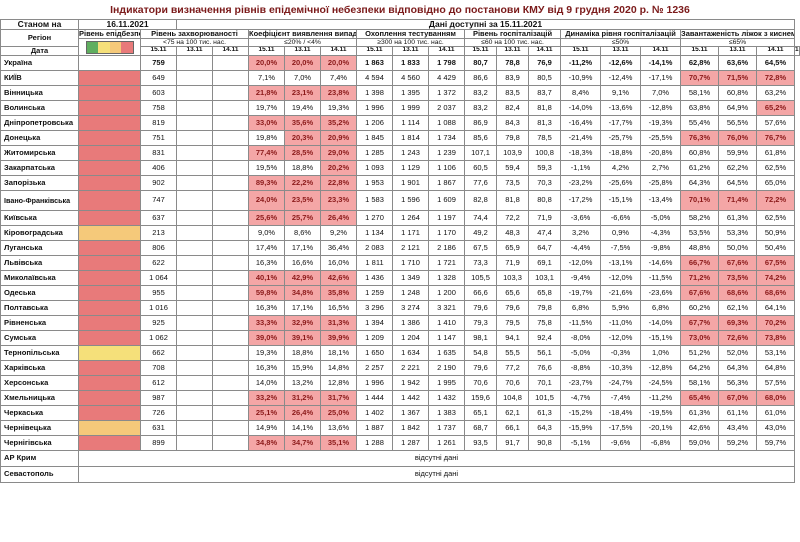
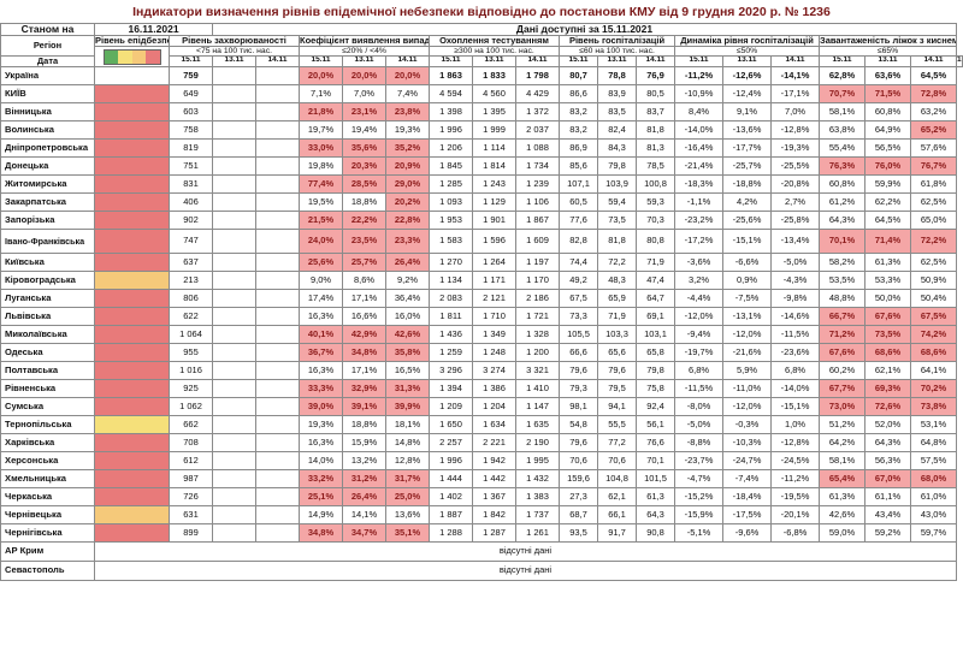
  Індикатори визначення рівнів епідемічної небезпеки відповідно до постанови КМУ від 9 грудня 2020 р. № 1236
  Станом на	16.11.2021	Дані доступні за 15.11.2021
  Регіон	Рівень епідбезп	Рівень захворюваності	Коефіцієнт виявлення випад	Охоплення тестуванням	Рівень госпіталізацій	Динаміка рівня госпіталізацій	Завантаженість ліжок з киснем
  Україна		759			20,0%	20,0%	20,0%	1 863	1 833	1 798	80,7	78,8	76,9	-11,2%	-12,6%	-14,1%	62,8%	63,6%	64,5%
  КИЇВ		649			7,1%	7,0%	7,4%	4 594	4 560	4 429	86,6	83,9	80,5	-10,9%	-12,4%	-17,1%	70,7%	71,5%	72,8%
  Вінницька		603			21,8%	23,1%	23,8%	1 398	1 395	1 372	83,2	83,5	83,7	8,4%	9,1%	7,0%	58,1%	60,8%	63,2%
  Волинська		758			19,7%	19,4%	19,3%	1 996	1 999	2 037	83,2	82,4	81,8	-14,0%	-13,6%	-12,8%	63,8%	64,9%	65,2%
  Дніпропетровська		819			33,0%	35,6%	35,2%	1 206	1 114	1 088	86,9	84,3	81,3	-16,4%	-17,7%	-19,3%	55,4%	56,5%	57,6%
  Донецька		751			19,8%	20,3%	20,9%	1 845	1 814	1 734	85,6	79,8	78,5	-21,4%	-25,7%	-25,5%	76,3%	76,0%	76,7%
  Житомирська		831			77,4%	28,5%	29,0%	1 285	1 243	1 239	107,1	103,9	100,8	-18,3%	-18,8%	-20,8%	60,8%	59,9%	61,8%
  Закарпатська		406			19,5%	18,8%	20,2%	1 093	1 129	1 106	60,5	59,4	59,3	-1,1%	4,2%	2,7%	61,2%	62,2%	62,5%
- Запорізька		902			89,3%	22,2%	22,8%	1 953	1 901	1 867	77,6	73,5	70,3	-23,2%	-25,6%	-25,8%	64,3%	64,5%	65,0%
+ Запорізька		902			21,5%	22,2%	22,8%	1 953	1 901	1 867	77,6	73,5	70,3	-23,2%	-25,6%	-25,8%	64,3%	64,5%	65,0%
  Івано-Франківська		747			24,0%	23,5%	23,3%	1 583	1 596	1 609	82,8	81,8	80,8	-17,2%	-15,1%	-13,4%	70,1%	71,4%	72,2%
  Київська		637			25,6%	25,7%	26,4%	1 270	1 264	1 197	74,4	72,2	71,9	-3,6%	-6,6%	-5,0%	58,2%	61,3%	62,5%
  Кіровоградська		213			9,0%	8,6%	9,2%	1 134	1 171	1 170	49,2	48,3	47,4	3,2%	0,9%	-4,3%	53,5%	53,3%	50,9%
  Луганська		806			17,4%	17,1%	36,4%	2 083	2 121	2 186	67,5	65,9	64,7	-4,4%	-7,5%	-9,8%	48,8%	50,0%	50,4%
  Львівська		622			16,3%	16,6%	16,0%	1 811	1 710	1 721	73,3	71,9	69,1	-12,0%	-13,1%	-14,6%	66,7%	67,6%	67,5%
  Миколаївська		1 064			40,1%	42,9%	42,6%	1 436	1 349	1 328	105,5	103,3	103,1	-9,4%	-12,0%	-11,5%	71,2%	73,5%	74,2%
- Одеська		955			59,8%	34,8%	35,8%	1 259	1 248	1 200	66,6	65,6	65,8	-19,7%	-21,6%	-23,6%	67,6%	68,6%	68,6%
+ Одеська		955			36,7%	34,8%	35,8%	1 259	1 248	1 200	66,6	65,6	65,8	-19,7%	-21,6%	-23,6%	67,6%	68,6%	68,6%
  Полтавська		1 016			16,3%	17,1%	16,5%	3 296	3 274	3 321	79,6	79,6	79,8	6,8%	5,9%	6,8%	60,2%	62,1%	64,1%
  Рівненська		925			33,3%	32,9%	31,3%	1 394	1 386	1 410	79,3	79,5	75,8	-11,5%	-11,0%	-14,0%	67,7%	69,3%	70,2%
  Сумська		1 062			39,0%	39,1%	39,9%	1 209	1 204	1 147	98,1	94,1	92,4	-8,0%	-12,0%	-15,1%	73,0%	72,6%	73,8%
  Тернопільська		662			19,3%	18,8%	18,1%	1 650	1 634	1 635	54,8	55,5	56,1	-5,0%	-0,3%	1,0%	51,2%	52,0%	53,1%
  Харківська		708			16,3%	15,9%	14,8%	2 257	2 221	2 190	79,6	77,2	76,6	-8,8%	-10,3%	-12,8%	64,2%	64,3%	64,8%
  Херсонська		612			14,0%	13,2%	12,8%	1 996	1 942	1 995	70,6	70,6	70,1	-23,7%	-24,7%	-24,5%	58,1%	56,3%	57,5%
  Хмельницька		987			33,2%	31,2%	31,7%	1 444	1 442	1 432	159,6	104,8	101,5	-4,7%	-7,4%	-11,2%	65,4%	67,0%	68,0%
- Черкаська		726			25,1%	26,4%	25,0%	1 402	1 367	1 383	65,1	62,1	61,3	-15,2%	-18,4%	-19,5%	61,3%	61,1%	61,0%
+ Черкаська		726			25,1%	26,4%	25,0%	1 402	1 367	1 383	27,3	62,1	61,3	-15,2%	-18,4%	-19,5%	61,3%	61,1%	61,0%
  Чернівецька		631			14,9%	14,1%	13,6%	1 887	1 842	1 737	68,7	66,1	64,3	-15,9%	-17,5%	-20,1%	42,6%	43,4%	43,0%
  Чернігівська		899			34,8%	34,7%	35,1%	1 288	1 287	1 261	93,5	91,7	90,8	-5,1%	-9,6%	-6,8%	59,0%	59,2%	59,7%
  АР Крим	відсутні дані
  Севастополь	відсутні дані
